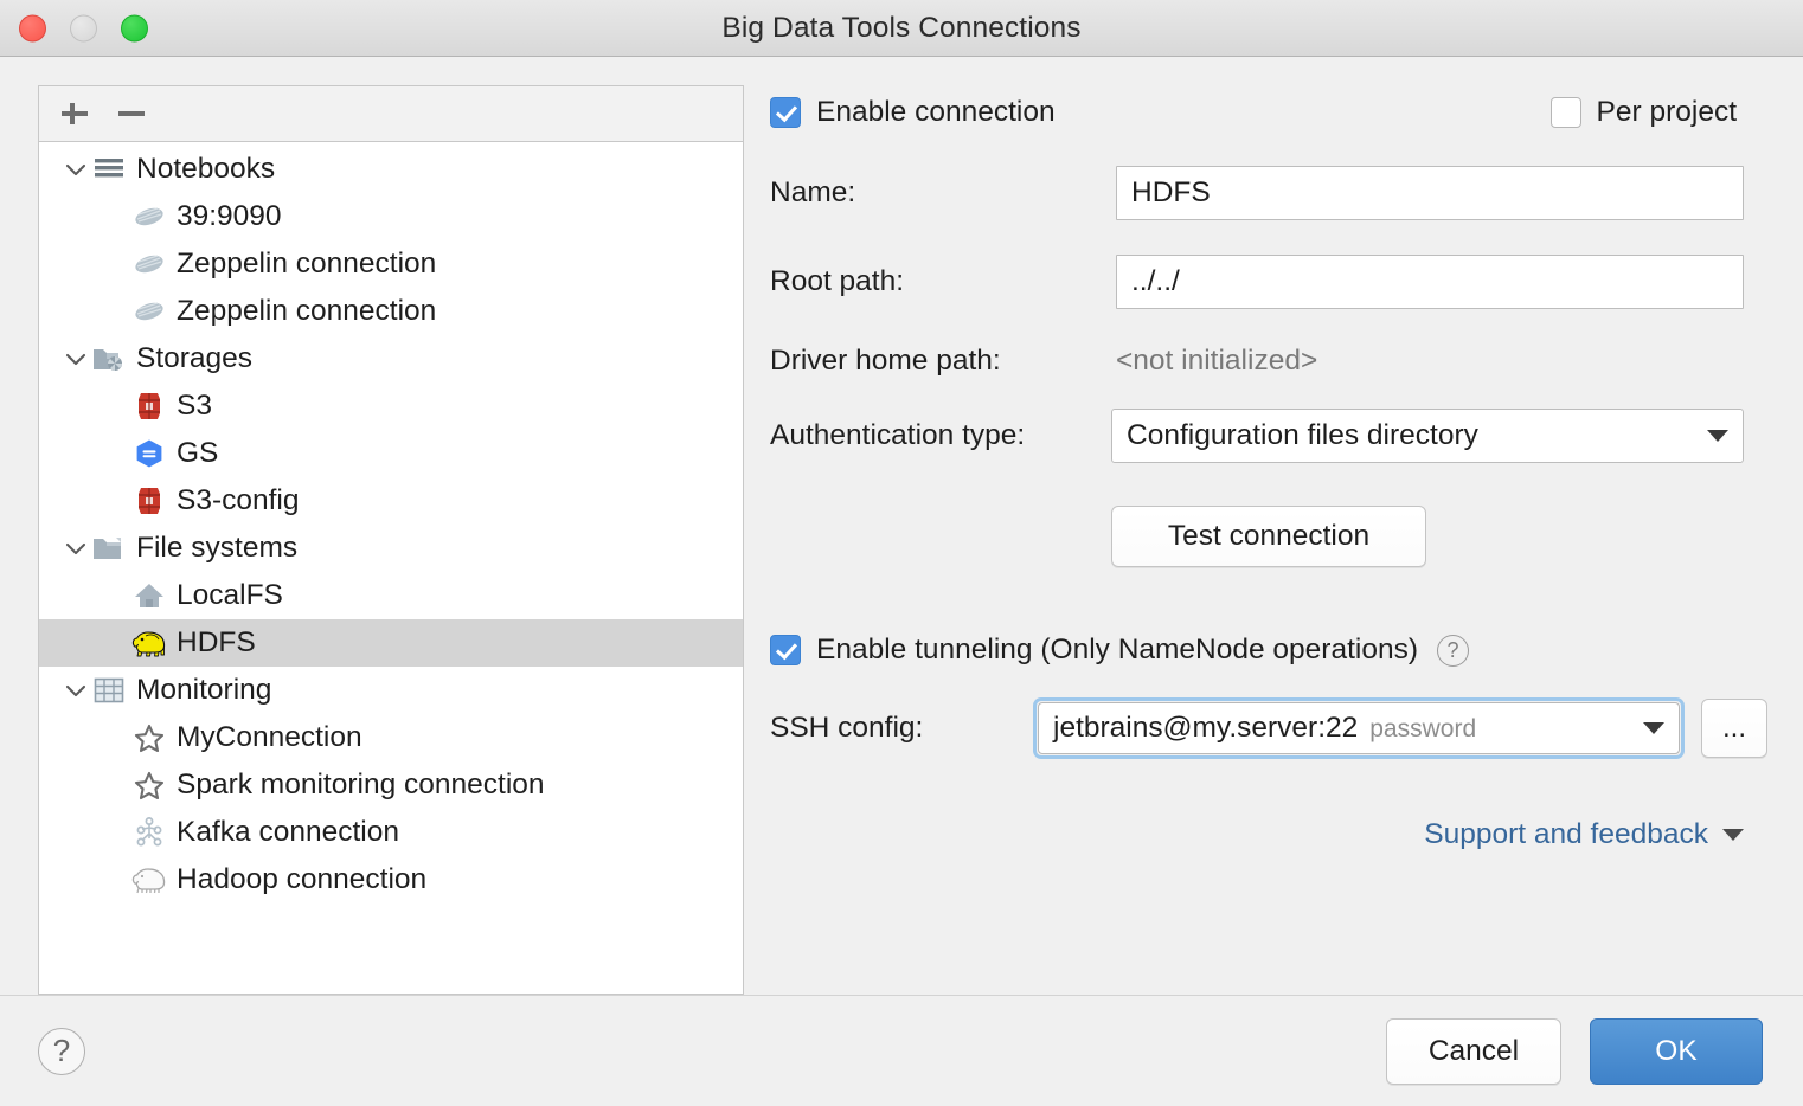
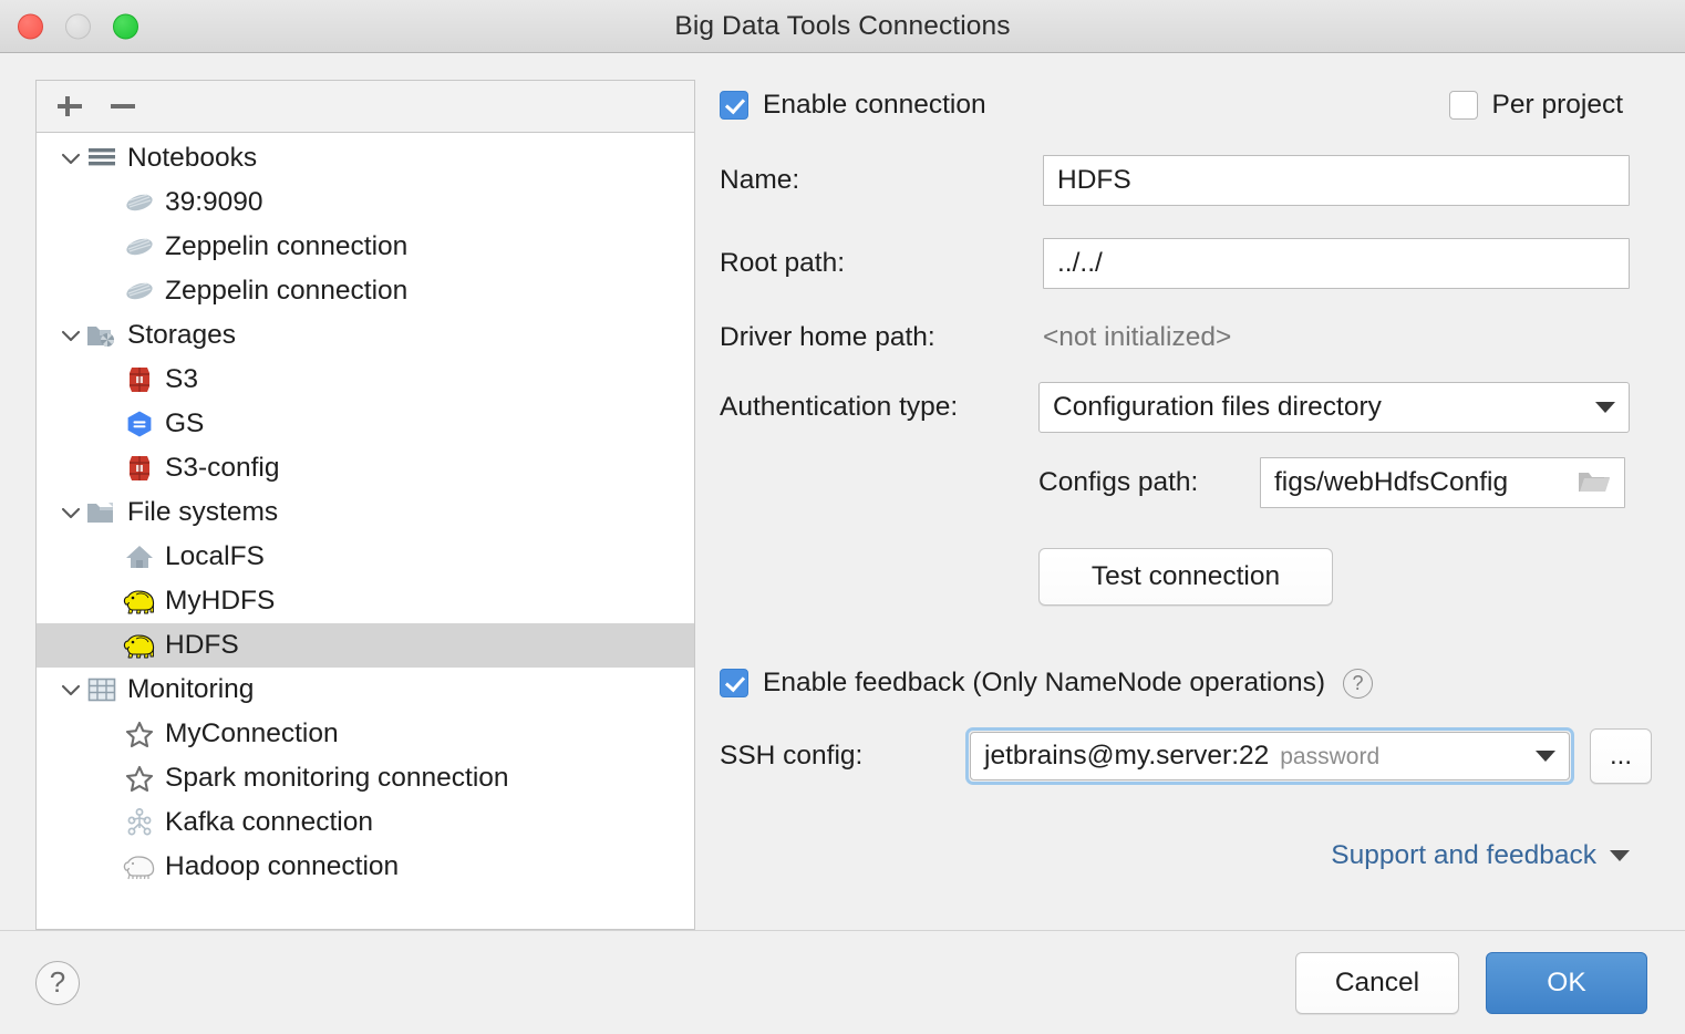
  Big Data Tools Connections
  Notebooks
  39:9090
  Zeppelin connection
  Zeppelin connection
  Storages
  S3
  GS
  S3-config
  File systems
  LocalFS
+ MyHDFS
  HDFS
  Monitoring
  MyConnection
  Spark monitoring connection
  Kafka connection
  Hadoop connection
  Enable connection
  Per project
  Name:
  HDFS
  Root path:
  ../../
  Driver home path:
  <not initialized>
  Authentication type:
  Configuration files directory
+ Configs path:
+ figs/webHdfsConfig
  Test connection
- Enable tunneling (Only NameNode operations)
+ Enable feedback (Only NameNode operations)
  ?
  SSH config:
  jetbrains@my.server:22
  password
  ...
  Support and feedback
  ?
  Cancel
  OK
